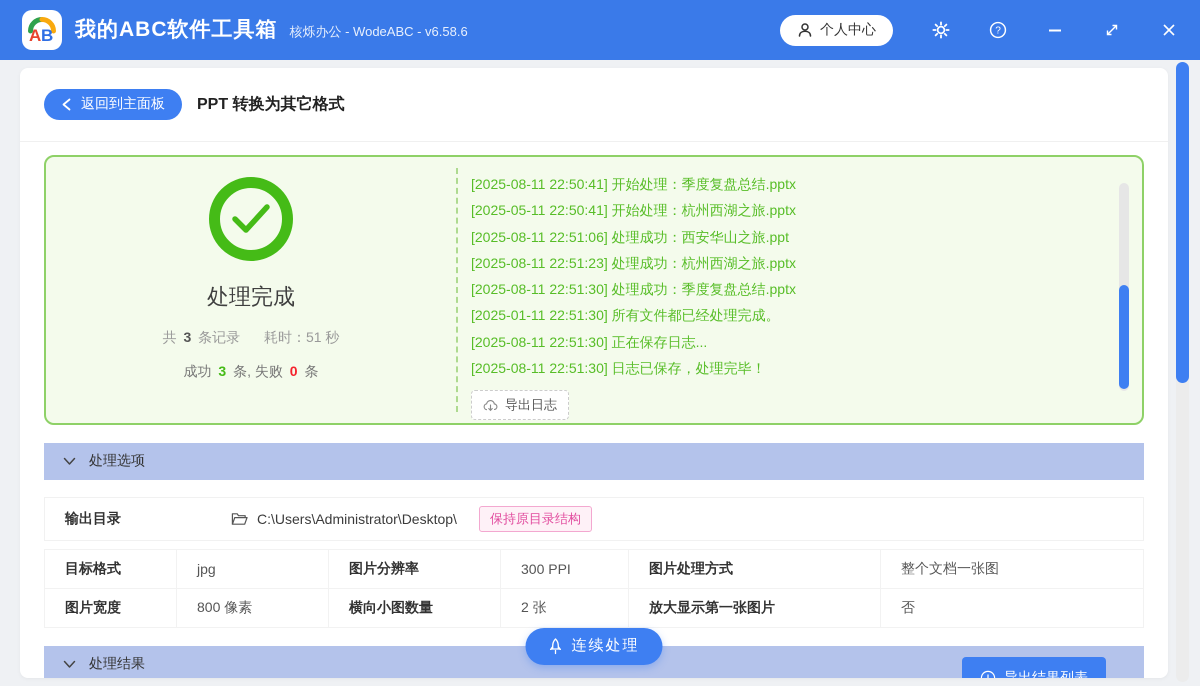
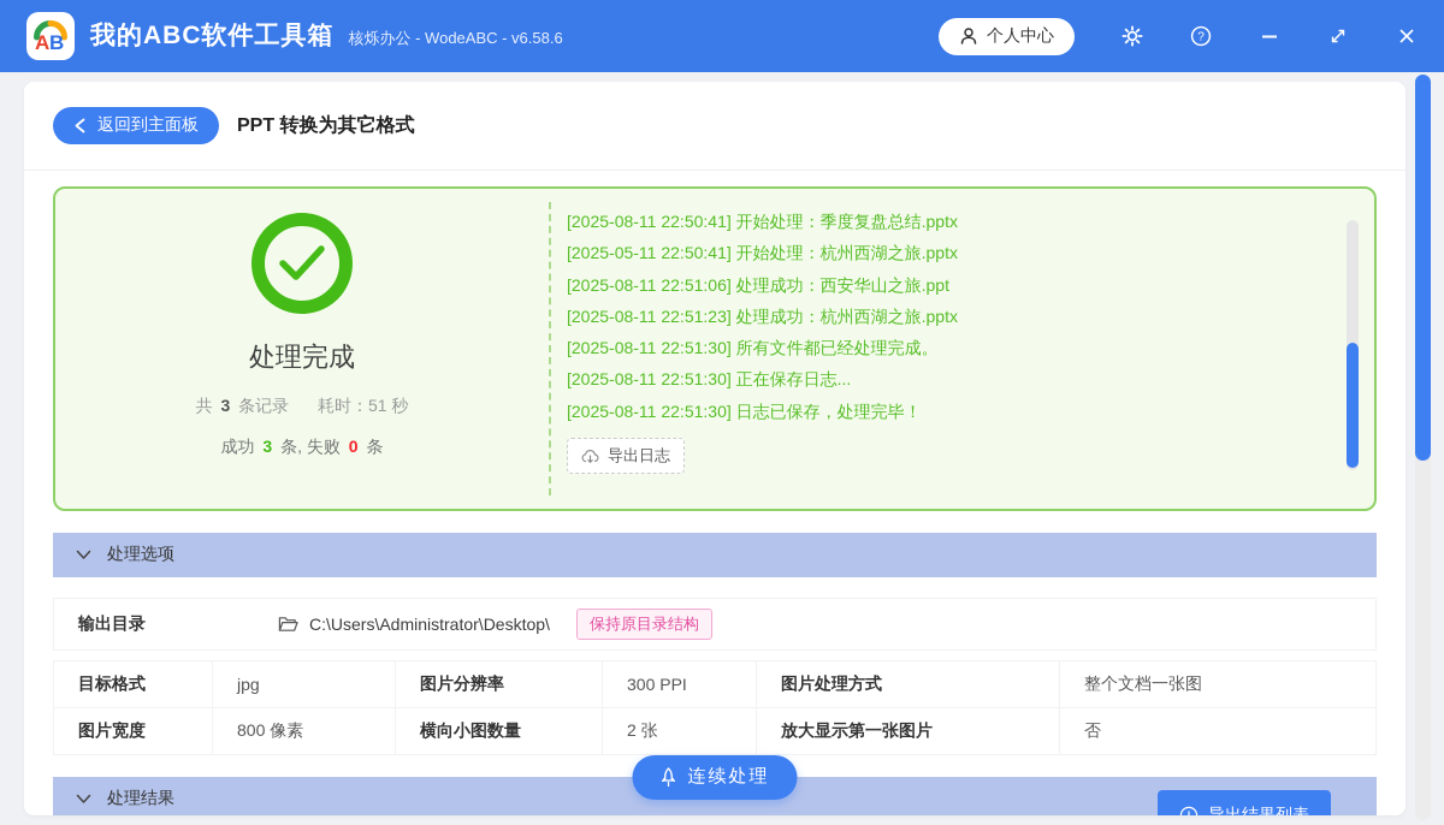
  A
  B
  我的ABC软件工具箱
  核烁办公 - WodeABC - v6.58.6
  个人中心
  ?
  返回到主面板
  PPT 转换为其它格式
  处理完成
  共 3 条记录 耗时：51 秒
  成功 3 条, 失败 0 条
  [2025-08-11 22:50:41] 开始处理：季度复盘总结.pptx
  [2025-05-11 22:50:41] 开始处理：杭州西湖之旅.pptx
  [2025-08-11 22:51:06] 处理成功：西安华山之旅.ppt
  [2025-08-11 22:51:23] 处理成功：杭州西湖之旅.pptx
- [2025-08-11 22:51:30] 处理成功：季度复盘总结.pptx
- [2025-01-11 22:51:30] 所有文件都已经处理完成。
+ [2025-08-11 22:51:30] 所有文件都已经处理完成。
  [2025-08-11 22:51:30] 正在保存日志...
  [2025-08-11 22:51:30] 日志已保存，处理完毕！
  导出日志
  处理选项
  输出目录
  C:\Users\Administrator\Desktop\
  保持原目录结构
  目标格式	jpg	图片分辨率	300 PPI	图片处理方式	整个文档一张图
  图片宽度	800 像素	横向小图数量	2 张	放大显示第一张图片	否
  处理结果
  连续处理
  导出结果列表
